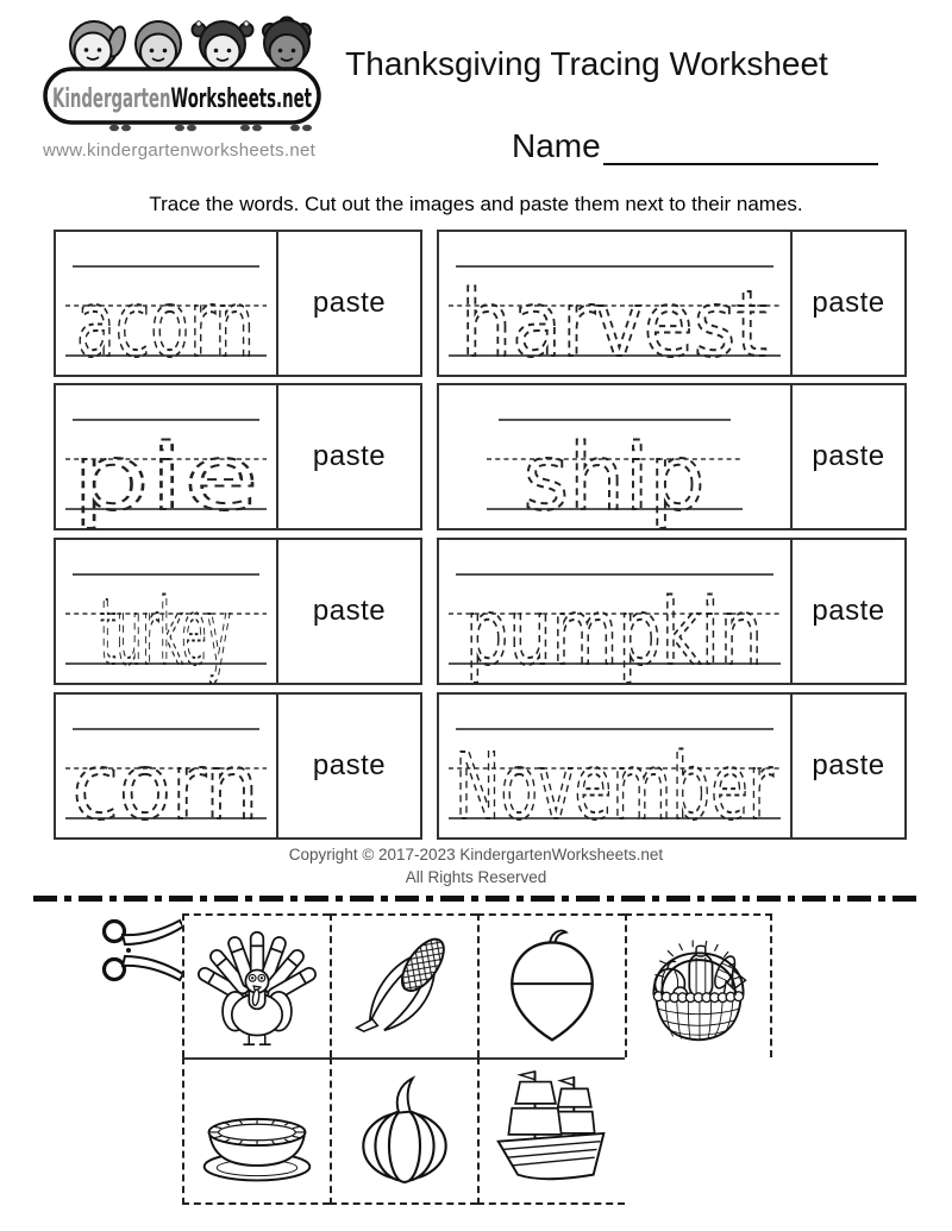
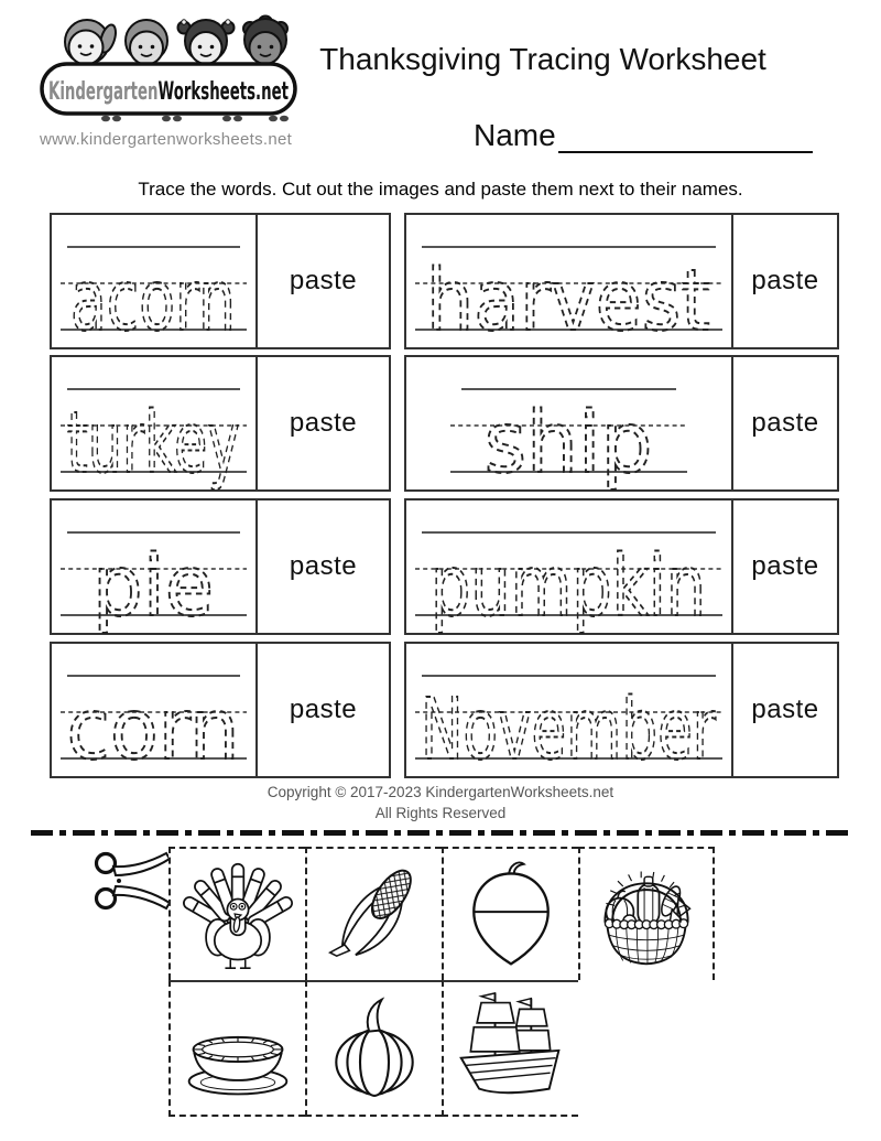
  KindergartenWorksheets.net
  www.kindergartenworksheets.net
  Thanksgiving Tracing Worksheet
  Name
  Trace the words. Cut out the images and paste them next to their names.
  acorn
  paste
  harvest
  paste
- pie
+ turkey
  paste
  ship
  paste
- turkey
+ pie
  paste
  pumpkin
  paste
  corn
  paste
  November
  paste
  Copyright © 2017-2023 KindergartenWorksheets.net
  All Rights Reserved
